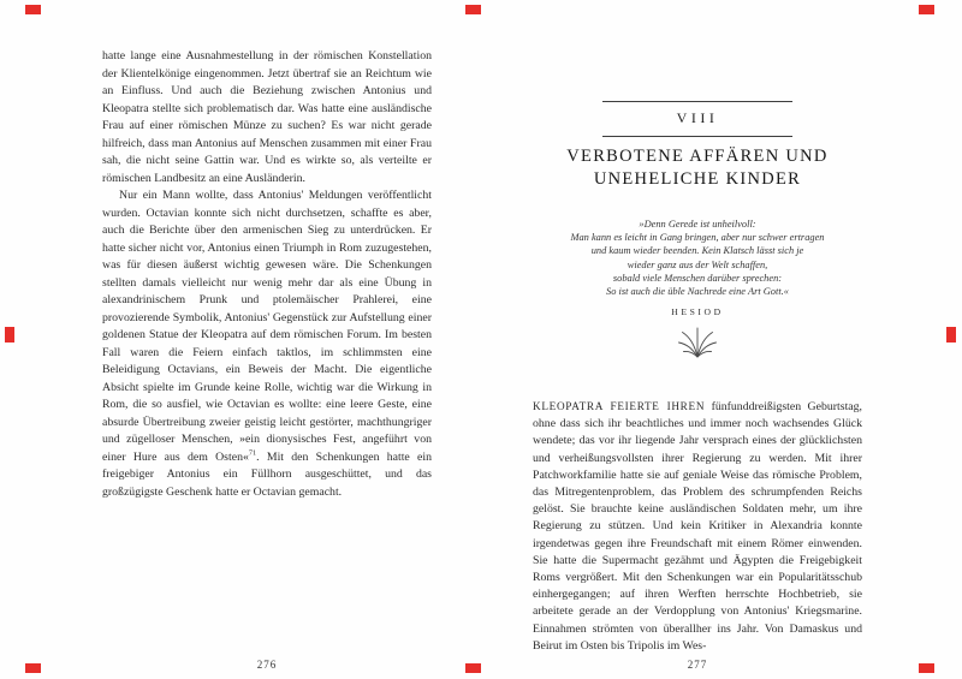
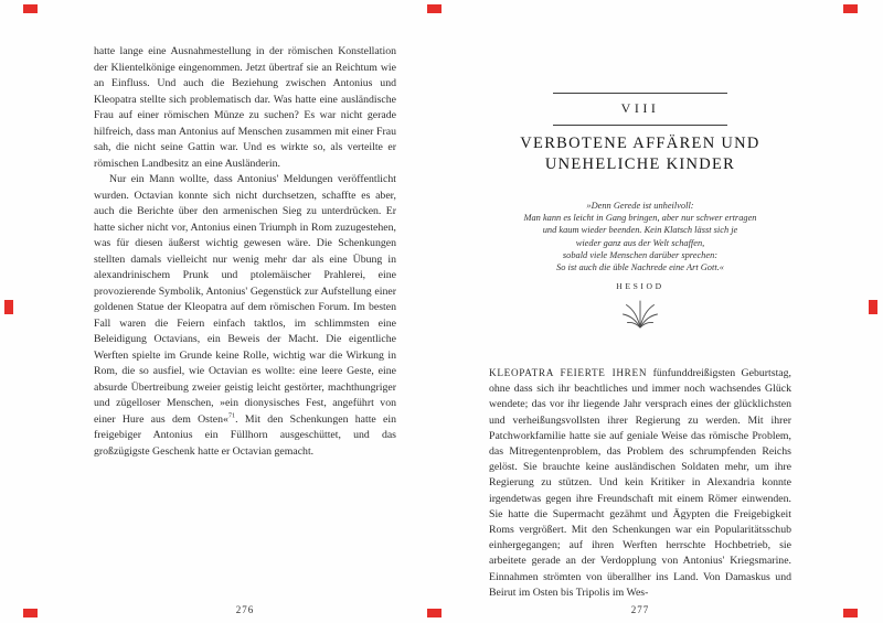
  hatte lange eine Ausnahmestellung in der römischen Konstellation der Klientelkönige eingenommen. Jetzt übertraf sie an Reichtum wie an Einfluss. Und auch die Beziehung zwischen Antonius und Kleopatra stellte sich problematisch dar. Was hatte eine ausländische Frau auf einer römischen Münze zu suchen? Es war nicht gerade hilfreich, dass man Antonius auf Menschen zusammen mit einer Frau sah, die nicht seine Gattin war. Und es wirkte so, als verteilte er römischen Landbesitz an eine Ausländerin.
- Nur ein Mann wollte, dass Antonius' Meldungen veröffentlicht wurden. Octavian konnte sich nicht durchsetzen, schaffte es aber, auch die Berichte über den armenischen Sieg zu unterdrücken. Er hatte sicher nicht vor, Antonius einen Triumph in Rom zuzugestehen, was für diesen äußerst wichtig gewesen wäre. Die Schenkungen stellten damals vielleicht nur wenig mehr dar als eine Übung in alexandrinischem Prunk und ptolemäischer Prahlerei, eine provozierende Symbolik, Antonius' Gegenstück zur Aufstellung einer goldenen Statue der Kleopatra auf dem römischen Forum. Im besten Fall waren die Feiern einfach taktlos, im schlimmsten eine Beleidigung Octavians, ein Beweis der Macht. Die eigentliche Absicht spielte im Grunde keine Rolle, wichtig war die Wirkung in Rom, die so ausfiel, wie Octavian es wollte: eine leere Geste, eine absurde Übertreibung zweier geistig leicht gestörter, machthungriger und zügelloser Menschen, »ein dionysisches Fest, angeführt von einer Hure aus dem Osten« . Mit den Schenkungen hatte ein freigebiger Antonius ein Füllhorn ausgeschüttet, und das großzügigste Geschenk hatte er Octavian gemacht.
+ Nur ein Mann wollte, dass Antonius' Meldungen veröffentlicht wurden. Octavian konnte sich nicht durchsetzen, schaffte es aber, auch die Berichte über den armenischen Sieg zu unterdrücken. Er hatte sicher nicht vor, Antonius einen Triumph in Rom zuzugestehen, was für diesen äußerst wichtig gewesen wäre. Die Schenkungen stellten damals vielleicht nur wenig mehr dar als eine Übung in alexandrinischem Prunk und ptolemäischer Prahlerei, eine provozierende Symbolik, Antonius' Gegenstück zur Aufstellung einer goldenen Statue der Kleopatra auf dem römischen Forum. Im besten Fall waren die Feiern einfach taktlos, im schlimmsten eine Beleidigung Octavians, ein Beweis der Macht. Die eigentliche Werften spielte im Grunde keine Rolle, wichtig war die Wirkung in Rom, die so ausfiel, wie Octavian es wollte: eine leere Geste, eine absurde Übertreibung zweier geistig leicht gestörter, machthungriger und zügelloser Menschen, »ein dionysisches Fest, angeführt von einer Hure aus dem Osten« . Mit den Schenkungen hatte ein freigebiger Antonius ein Füllhorn ausgeschüttet, und das großzügigste Geschenk hatte er Octavian gemacht.
  276
  VIII
  VERBOTENE AFFÄREN UND
  UNEHELICHE KINDER
  »Denn Gerede ist unheilvoll:
  Man kann es leicht in Gang bringen, aber nur schwer ertragen
  und kaum wieder beenden. Kein Klatsch lässt sich je
  wieder ganz aus der Welt schaffen,
  sobald viele Menschen darüber sprechen:
  So ist auch die üble Nachrede eine Art Gott.«
  HESIOD
- KLEOPATRA FEIERTE IHREN fünfunddreißigsten Geburtstag, ohne dass sich ihr beachtliches und immer noch wachsendes Glück wendete; das vor ihr liegende Jahr versprach eines der glücklichsten und verheißungsvollsten ihrer Regierung zu werden. Mit ihrer Patchworkfamilie hatte sie auf geniale Weise das römische Problem, das Mitregentenproblem, das Problem des schrumpfenden Reichs gelöst. Sie brauchte keine ausländischen Soldaten mehr, um ihre Regierung zu stützen. Und kein Kritiker in Alexandria konnte irgendetwas gegen ihre Freundschaft mit einem Römer einwenden. Sie hatte die Supermacht gezähmt und Ägypten die Freigebigkeit Roms vergrößert. Mit den Schenkungen war ein Popularitätsschub einhergegangen; auf ihren Werften herrschte Hochbetrieb, sie arbeitete gerade an der Verdopplung von Antonius' Kriegsmarine. Einnahmen strömten von überallher ins Jahr. Von Damaskus und Beirut im Osten bis Tripolis im Wes-
+ KLEOPATRA FEIERTE IHREN fünfunddreißigsten Geburtstag, ohne dass sich ihr beachtliches und immer noch wachsendes Glück wendete; das vor ihr liegende Jahr versprach eines der glücklichsten und verheißungsvollsten ihrer Regierung zu werden. Mit ihrer Patchworkfamilie hatte sie auf geniale Weise das römische Problem, das Mitregentenproblem, das Problem des schrumpfenden Reichs gelöst. Sie brauchte keine ausländischen Soldaten mehr, um ihre Regierung zu stützen. Und kein Kritiker in Alexandria konnte irgendetwas gegen ihre Freundschaft mit einem Römer einwenden. Sie hatte die Supermacht gezähmt und Ägypten die Freigebigkeit Roms vergrößert. Mit den Schenkungen war ein Popularitätsschub einhergegangen; auf ihren Werften herrschte Hochbetrieb, sie arbeitete gerade an der Verdopplung von Antonius' Kriegsmarine. Einnahmen strömten von überallher ins Land. Von Damaskus und Beirut im Osten bis Tripolis im Wes-
  277
